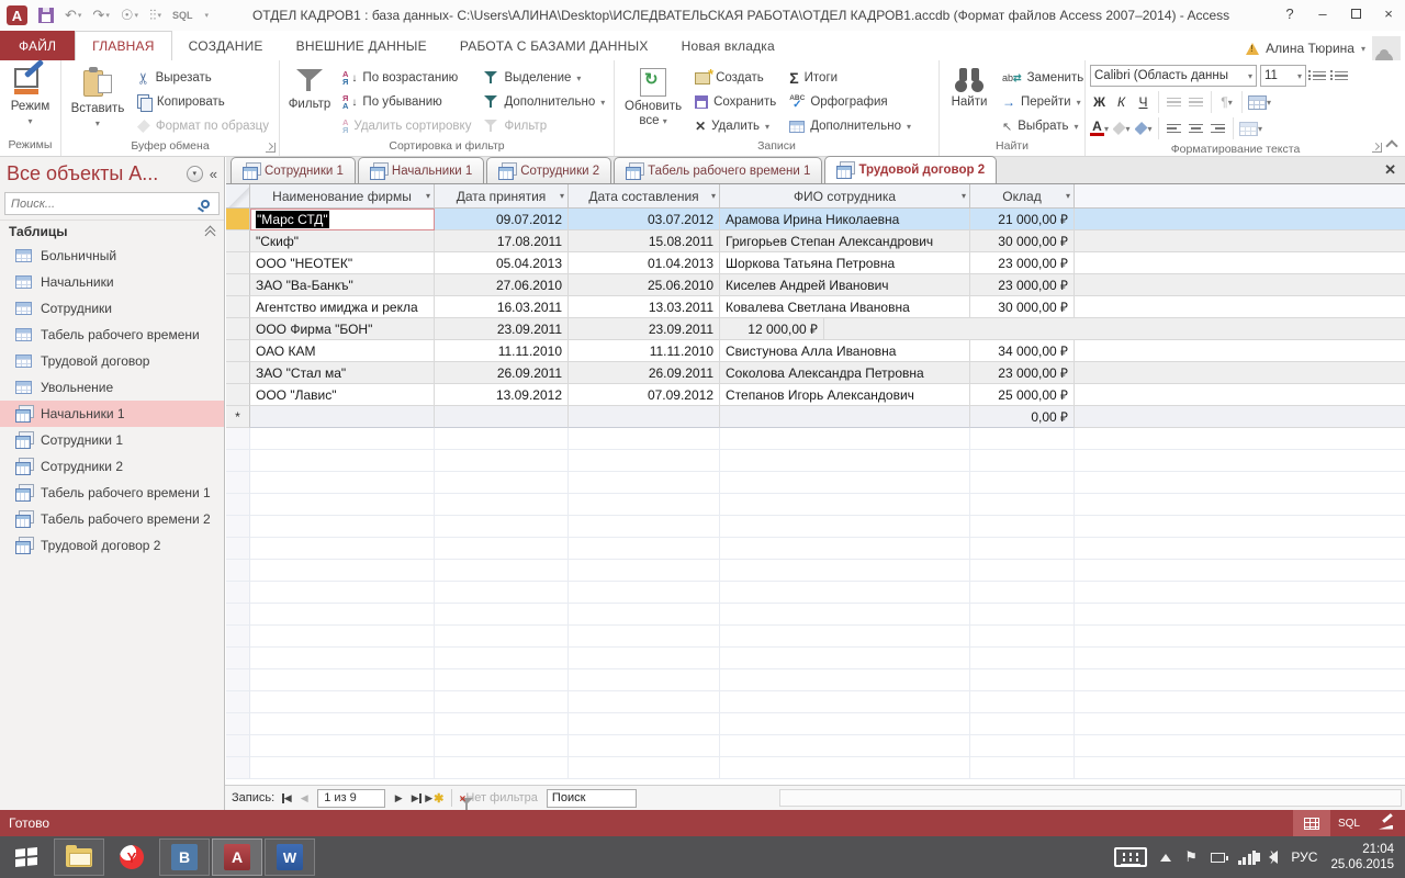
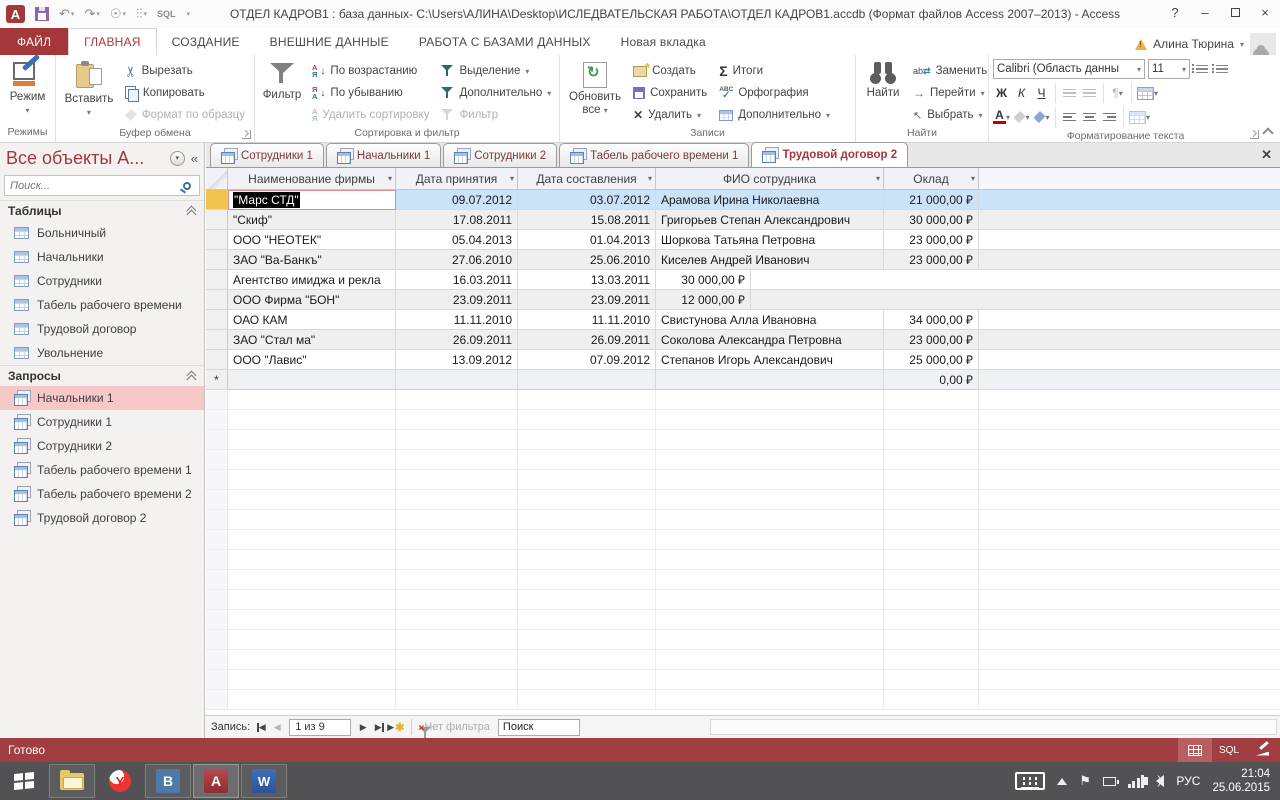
  A
  ↶
  ↷
  ☉
  ⫶⫶
  SQL
- ОТДЕЛ КАДРОВ1 : база данных- C:\Users\АЛИНА\Desktop\ИСЛЕДВАТЕЛЬСКАЯ РАБОТА\ОТДЕЛ КАДРОВ1.accdb (Формат файлов Access 2007–2014) - Access
+ ОТДЕЛ КАДРОВ1 : база данных- C:\Users\АЛИНА\Desktop\ИСЛЕДВАТЕЛЬСКАЯ РАБОТА\ОТДЕЛ КАДРОВ1.accdb (Формат файлов Access 2007–2013) - Access
  ?
  –
  ×
  ФАЙЛ
  ГЛАВНАЯ
  СОЗДАНИЕ
  ВНЕШНИЕ ДАННЫЕ
  РАБОТА С БАЗАМИ ДАННЫХ
  Новая вкладка
  Алина Тюрина
  ▾
  Режим
  ▾
  Режимы
  Вставить
  ▾
  Вырезать
  Копировать
  Формат по образцу
  Буфер обмена
  Фильтр
  А
  Я
  ↓
  По возрастанию
  Я
  А
  ↓
  По убыванию
  А
  Я
  Удалить сортировку
  Выделение
  ▾
  Дополнительно
  ▾
  Фильтр
  Сортировка и фильтр
  Обновить
  все ▾
  Создать
  Сохранить
  ✕
  Удалить
  ▾
  Σ
  Итоги
  ✓
  Орфография
  Дополнительно
  ▾
  Записи
  Найти
  ab
  ⇄
  Заменить
  →
  Перейти
  ▾
  ↖
  Выбрать
  ▾
  Найти
  Calibri (Область данны
  ▾
  11
  ▾
  Ж
  К
  Ч
  ¶
  ▾
  ▾
  А
  ▾
  ▾
  ▾
  ▾
  Форматирование текста
  Все объекты A...
  «
  Поиск...
  Таблицы
  Больничный
  Начальники
  Сотрудники
  Табель рабочего времени
  Трудовой договор
  Увольнение
+ Запросы
  Начальники 1
  Сотрудники 1
  Сотрудники 2
  Табель рабочего времени 1
  Табель рабочего времени 2
  Трудовой договор 2
  Сотрудники 1
  Начальники 1
  Сотрудники 2
  Табель рабочего времени 1
  Трудовой договор 2
  ✕
  Наименование фирмы
  ▾
  Дата принятия
  ▾
  Дата составления
  ▾
  ФИО сотрудника
  ▾
  Оклад
  ▾
  "Марс СТД"
  09.07.2012
  03.07.2012
  Арамова Ирина Николаевна
  21 000,00 ₽
  "Скиф"
  17.08.2011
  15.08.2011
  Григорьев Степан Александрович
  30 000,00 ₽
  ООО "НЕОТЕК"
  05.04.2013
  01.04.2013
  Шоркова Татьяна Петровна
  23 000,00 ₽
  ЗАО "Ва-Банкъ"
  27.06.2010
  25.06.2010
  Киселев Андрей Иванович
  23 000,00 ₽
  Агентство имиджа и рекла
  16.03.2011
  13.03.2011
- Ковалева Светлана Ивановна
  30 000,00 ₽
  ООО Фирма "БОН"
  23.09.2011
  23.09.2011
  12 000,00 ₽
  ОАО КАМ
  11.11.2010
  11.11.2010
  Свистунова Алла Ивановна
  34 000,00 ₽
  ЗАО "Стал ма"
  26.09.2011
  26.09.2011
  Соколова Александра Петровна
  23 000,00 ₽
  ООО "Лавис"
  13.09.2012
  07.09.2012
  Степанов Игорь Александович
  25 000,00 ₽
  *
  0,00 ₽
  Запись:
  ◀
  ◀
  1 из 9
  ▶
  ▶
  ▶
  ✱
  ет фильтра
  Поиск
  Готово
  SQL
  Y
  B
  A
  W
  ⚑
  РУС
  21:04
  25.06.2015
